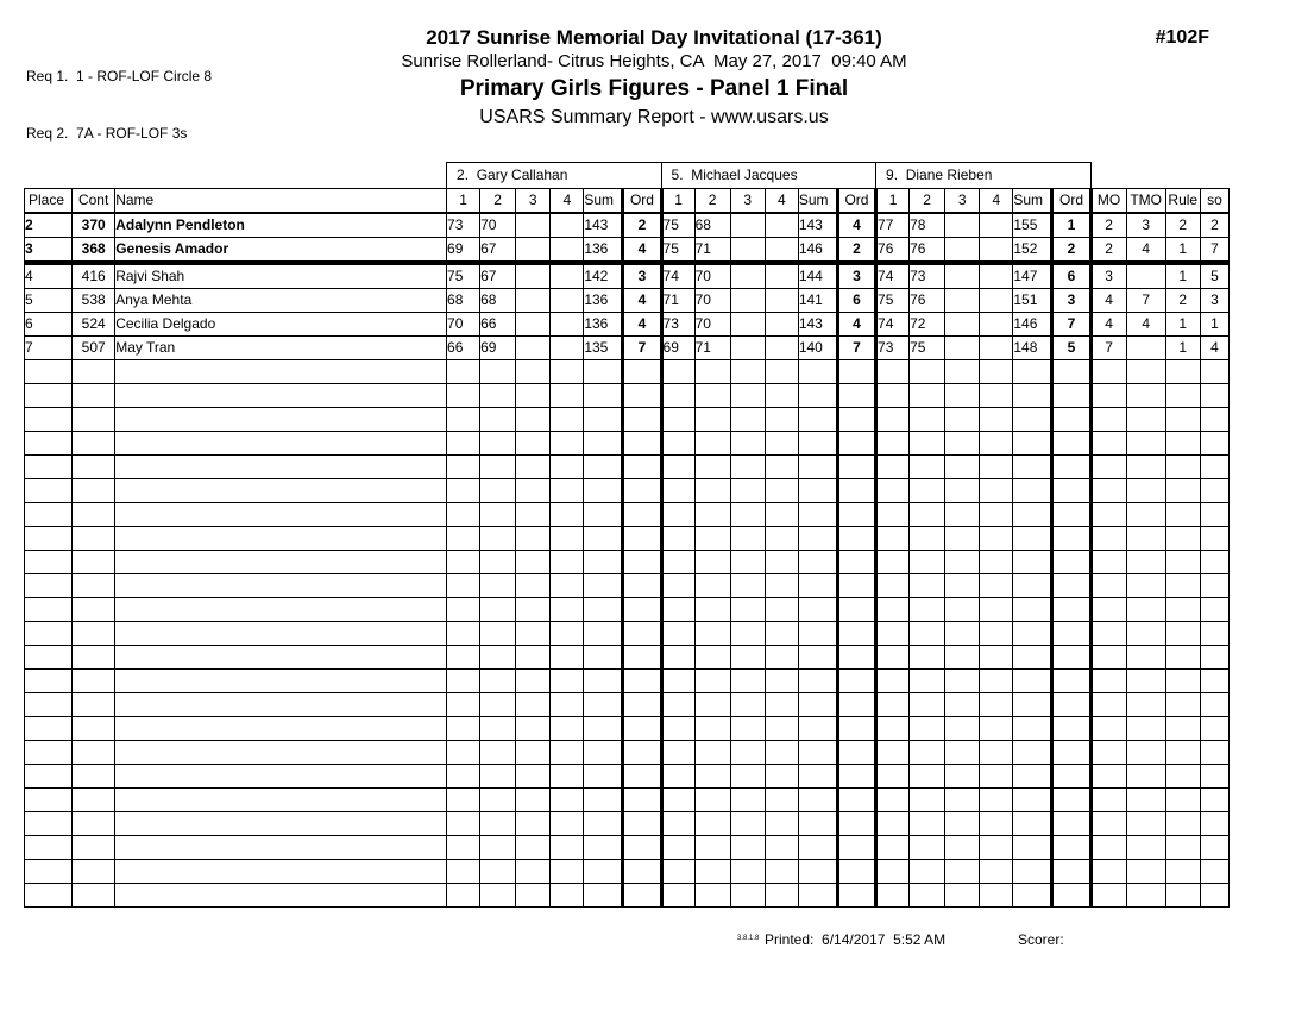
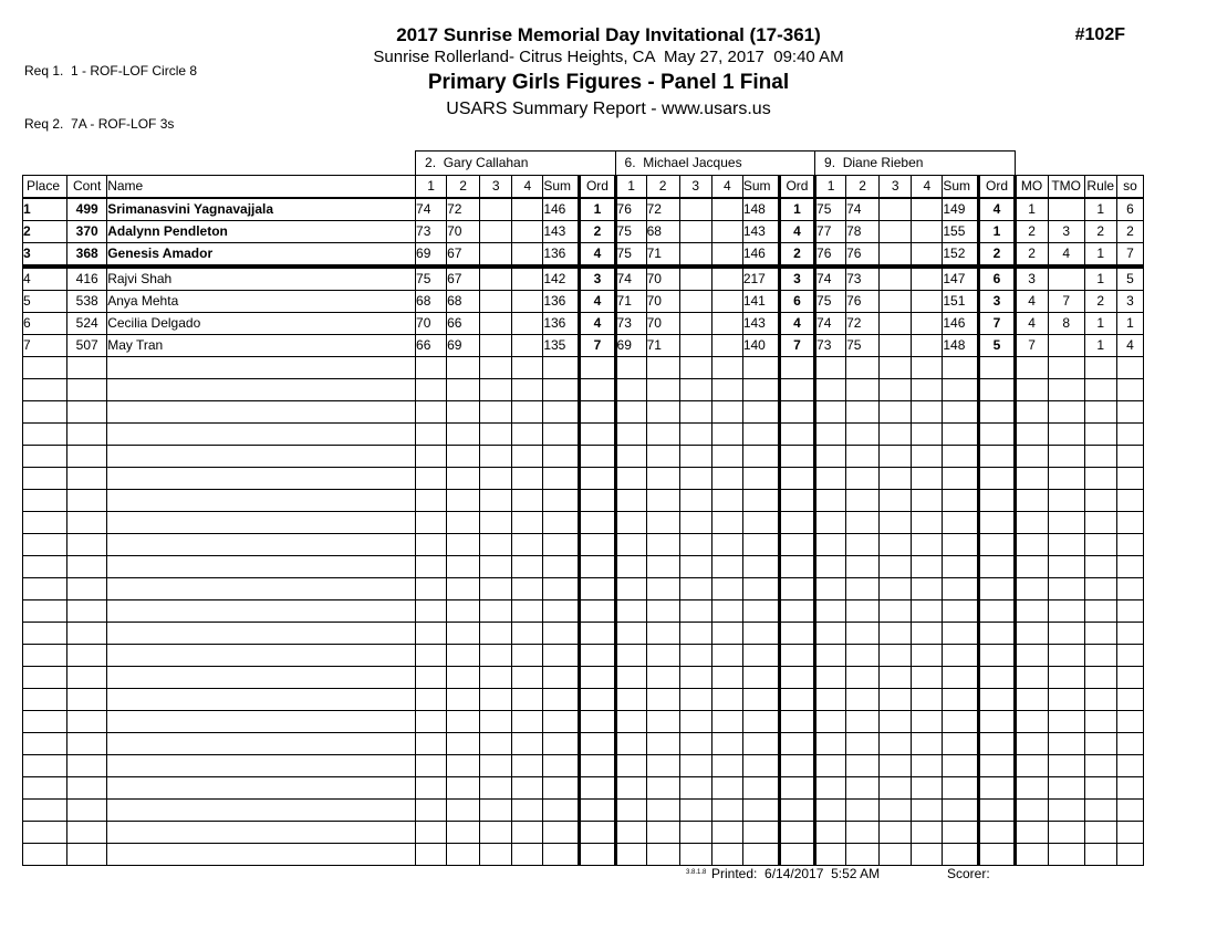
  Req 1. 1 - ROF-LOF Circle 8
  Req 2. 7A - ROF-LOF 3s
  #102F
  2017 Sunrise Memorial Day Invitational (17-361)
  Sunrise Rollerland- Citrus Heights, CA May 27, 2017 09:40 AM
  Primary Girls Figures - Panel 1 Final
  USARS Summary Report - www.usars.us
- 	2. Gary Callahan	5. Michael Jacques	9. Diane Rieben
+ 	2. Gary Callahan	6. Michael Jacques	9. Diane Rieben
  Place	Cont	Name	1	2	3	4	Sum	Ord	1	2	3	4	Sum	Ord	1	2	3	4	Sum	Ord	MO	TMO	Rule	so
+ 1	499	Srimanasvini Yagnavajjala	74	72			146	1	76	72			148	1	75	74			149	4	1		1	6
  2	370	Adalynn Pendleton	73	70			143	2	75	68			143	4	77	78			155	1	2	3	2	2
  3	368	Genesis Amador	69	67			136	4	75	71			146	2	76	76			152	2	2	4	1	7
- 4	416	Rajvi Shah	75	67			142	3	74	70			144	3	74	73			147	6	3		1	5
+ 4	416	Rajvi Shah	75	67			142	3	74	70			217	3	74	73			147	6	3		1	5
  5	538	Anya Mehta	68	68			136	4	71	70			141	6	75	76			151	3	4	7	2	3
- 6	524	Cecilia Delgado	70	66			136	4	73	70			143	4	74	72			146	7	4	4	1	1
+ 6	524	Cecilia Delgado	70	66			136	4	73	70			143	4	74	72			146	7	4	8	1	1
  7	507	May Tran	66	69			135	7	69	71			140	7	73	75			148	5	7		1	4
  Printed: 6/14/2017 5:52 AM
  Scorer:
